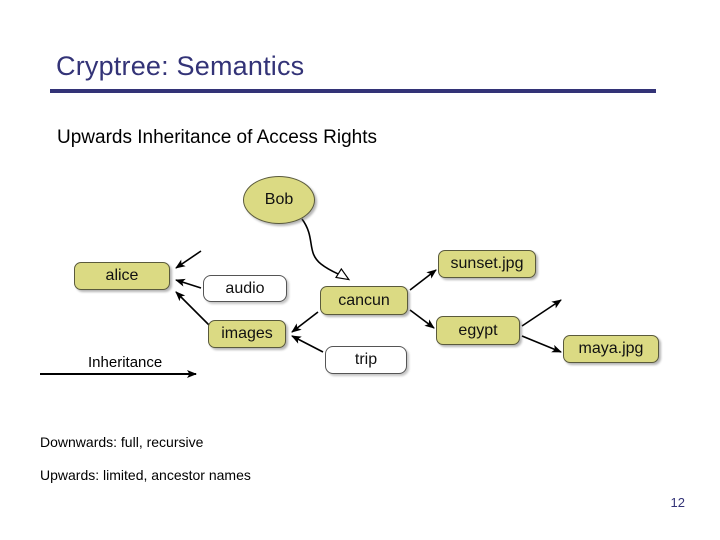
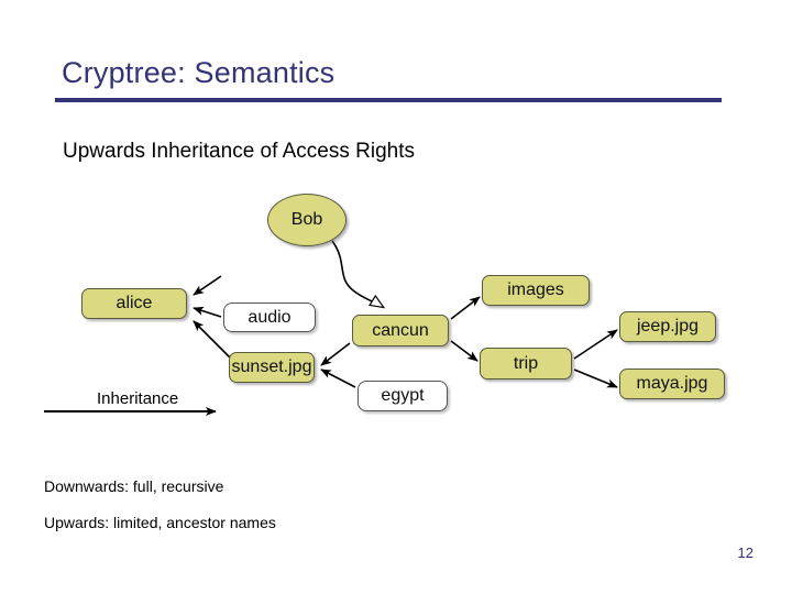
  Cryptree: Semantics
  Upwards Inheritance of Access Rights
  Bob
  audio
  alice
- images
+ sunset.jpg
  cancun
- trip
+ egypt
- sunset.jpg
+ images
- egypt
+ trip
+ jeep.jpg
  maya.jpg
  Inheritance
  Downwards: full, recursive
  Upwards: limited, ancestor names
  12
